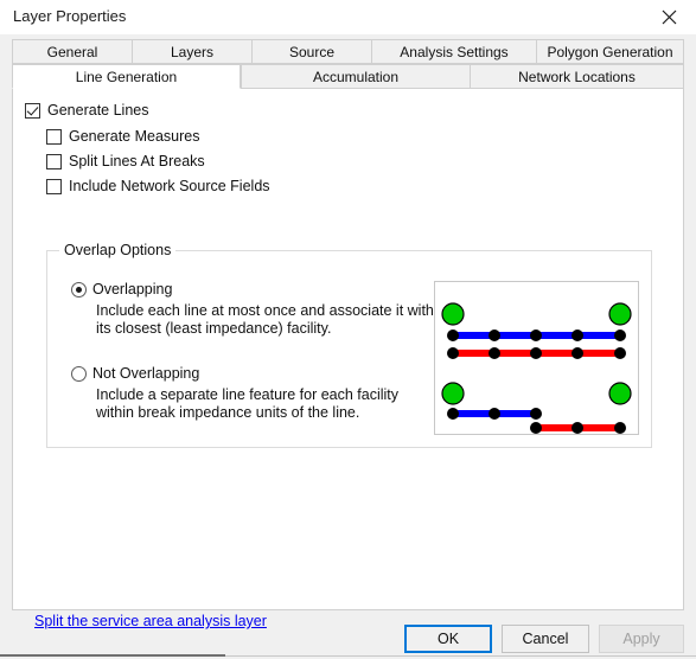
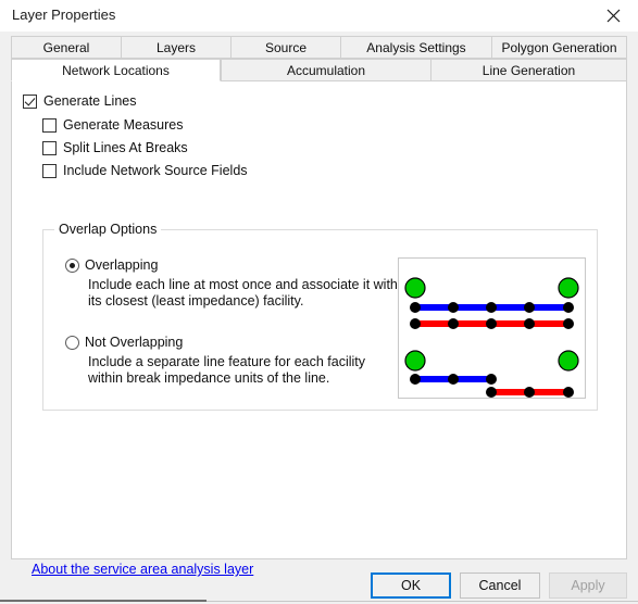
  Layer Properties
  General
  Layers
  Source
  Analysis Settings
  Polygon Generation
- Line Generation
+ Network Locations
  Accumulation
- Network Locations
+ Line Generation
  Generate Lines
  Generate Measures
  Split Lines At Breaks
  Include Network Source Fields
  Overlap Options
  Overlapping
  Include each line at most once and associate it with its closest (least impedance) facility.
  Not Overlapping
  Include a separate line feature for each facility within break impedance units of the line.
- Split the service area analysis layer
+ About the service area analysis layer
  OK
  Cancel
  Apply
